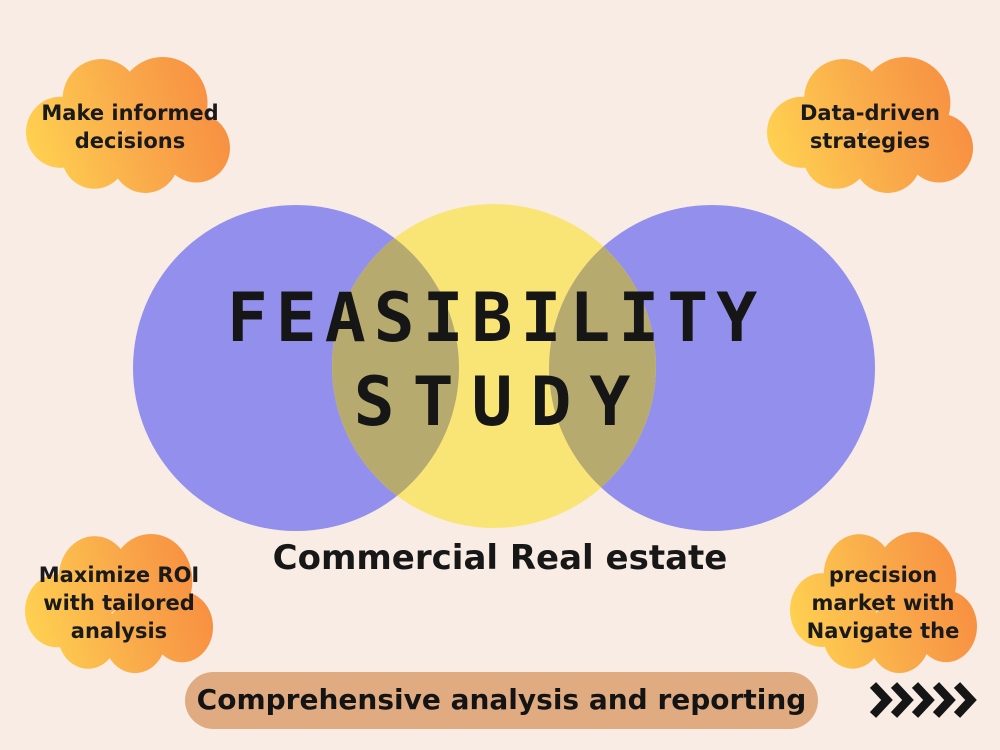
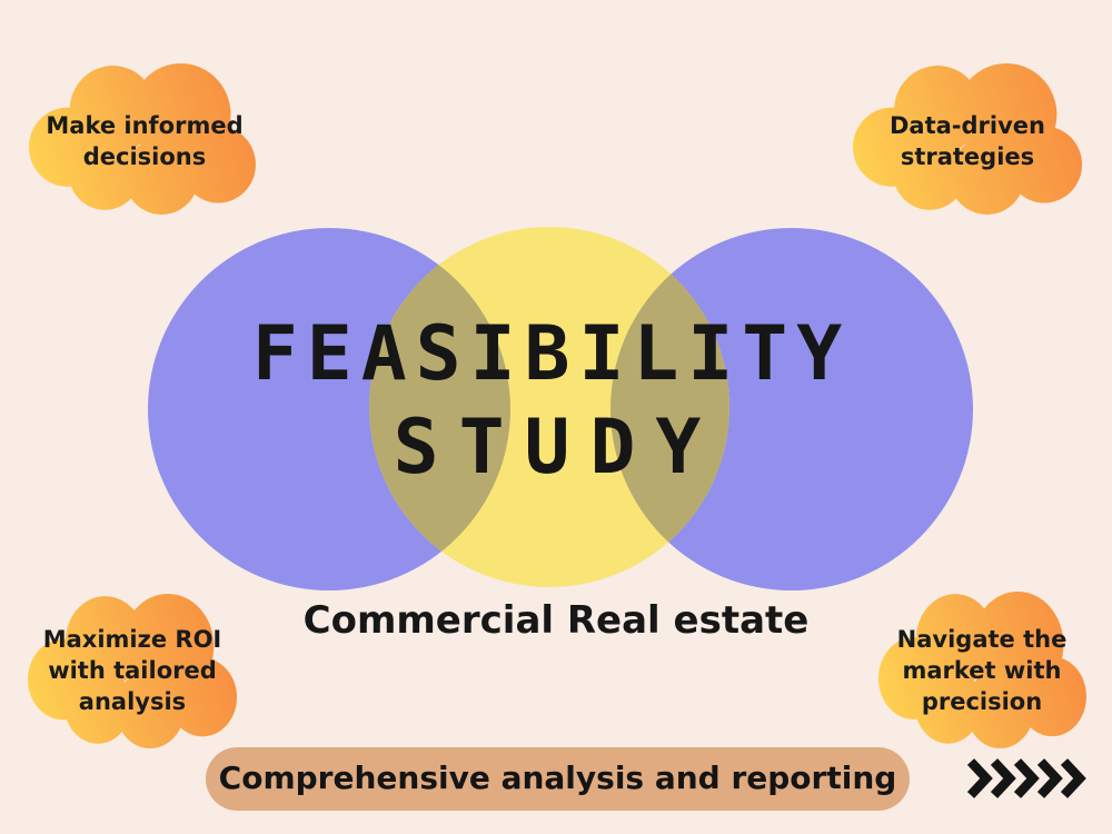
  FEASIBILITY
  STUDY
  Commercial Real estate
  Make informed
  decisions
  Data-driven
  strategies
  Maximize ROI
  with tailored
  analysis
- precision
+ Navigate the
  market with
- Navigate the
+ precision
  Comprehensive analysis and reporting
